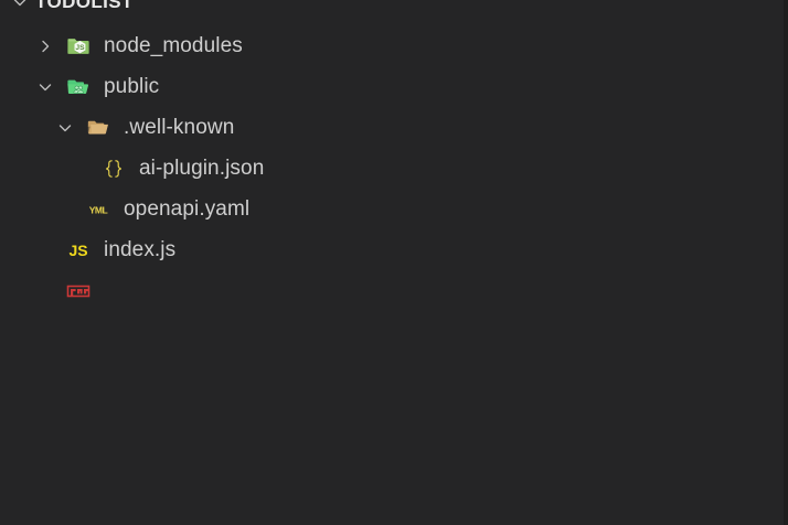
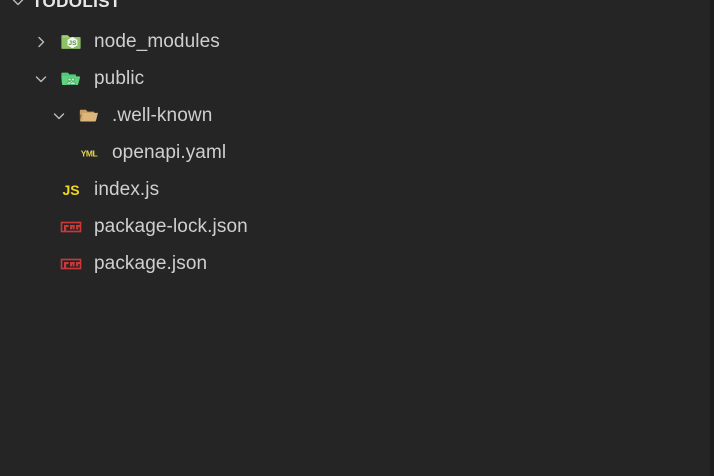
  TODOLIST
  node_modules
  public
  .well-known
- ai-plugin.json
  YML
  openapi.yaml
  JS
  index.js
+ package-lock.json
+ package.json
